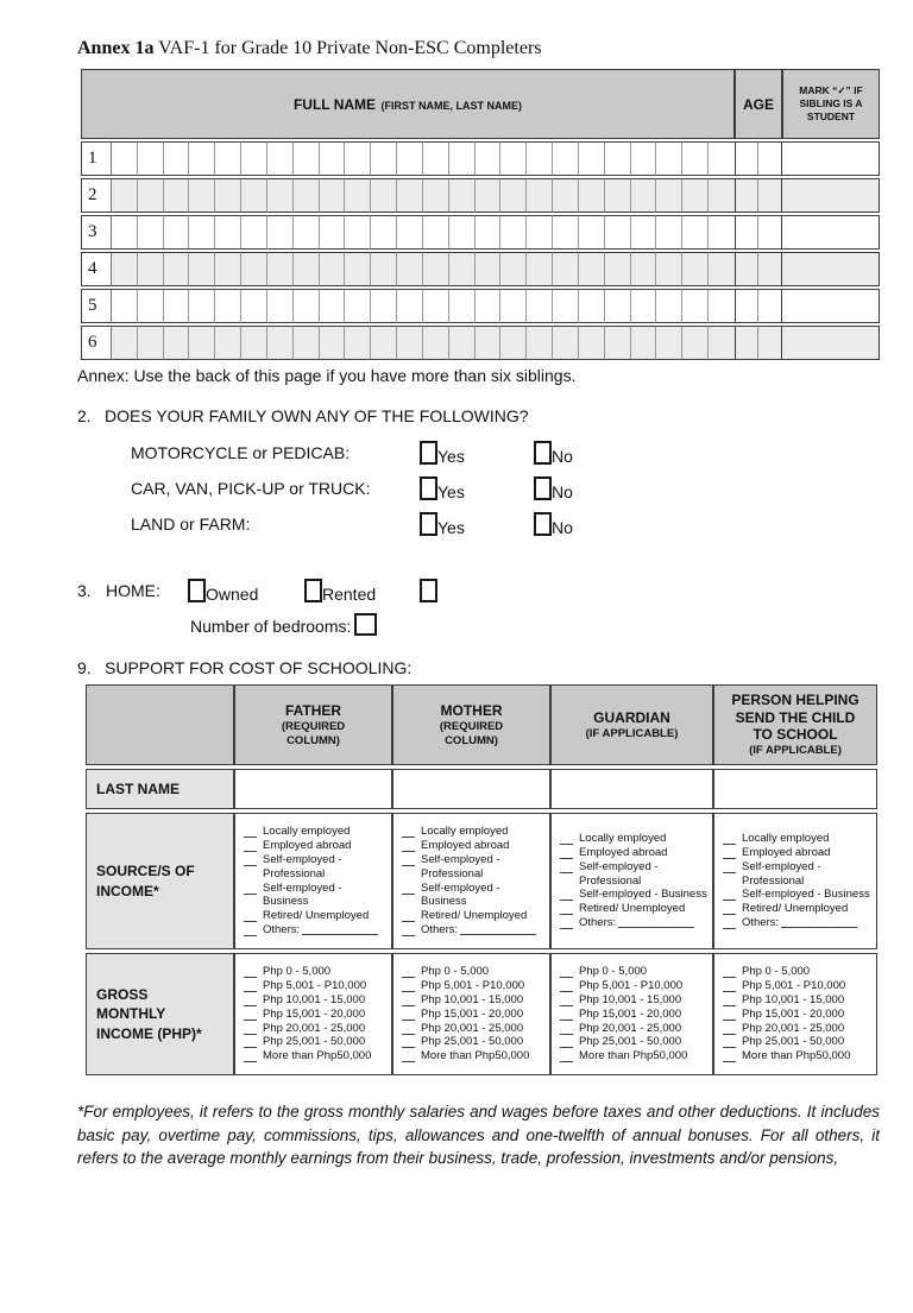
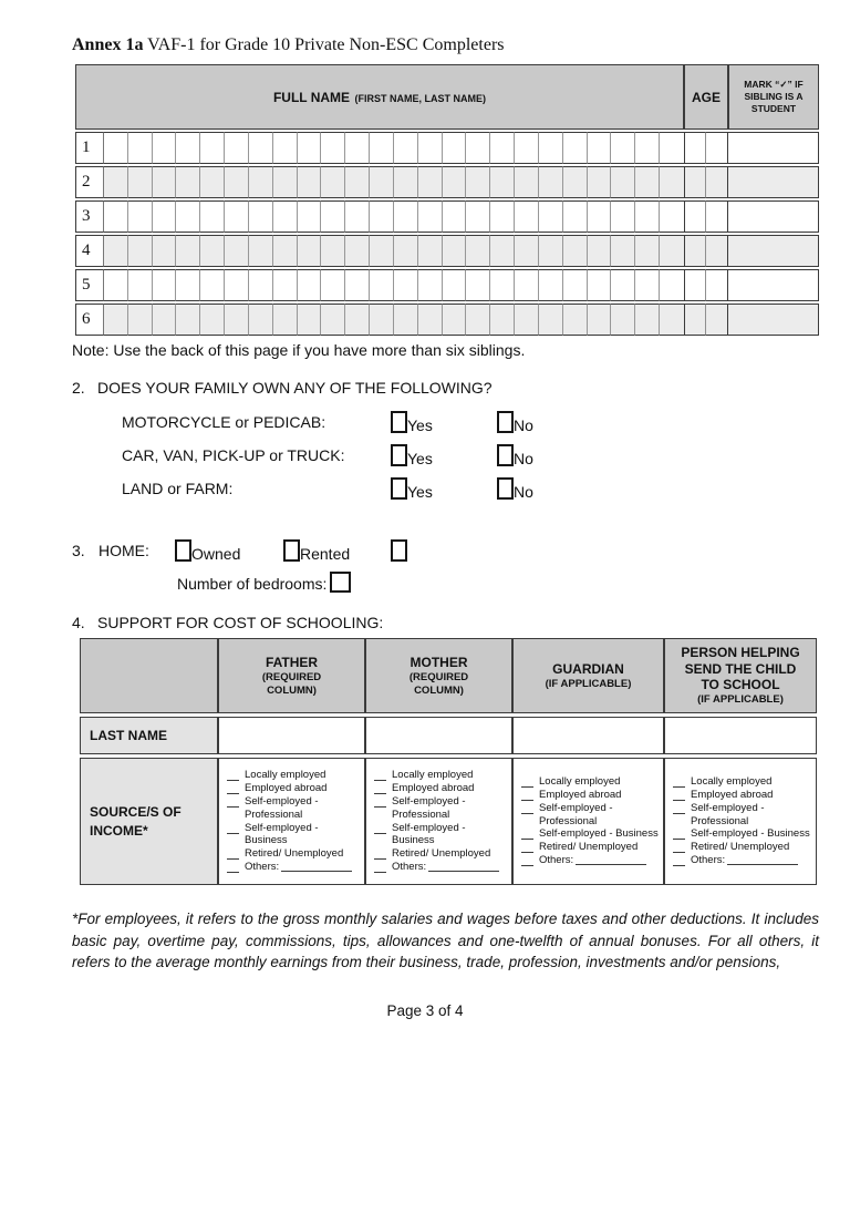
  Annex 1a VAF-1 for Grade 10 Private Non-ESC Completers
  FULL NAME (FIRST NAME, LAST NAME)	AGE	MARK “✓” IFSIBLING IS ASTUDENT
  1
  2
  3
  4
  5
  6
- Annex: Use the back of this page if you have more than six siblings.
+ Note: Use the back of this page if you have more than six siblings.
  2. DOES YOUR FAMILY OWN ANY OF THE FOLLOWING?
  MOTORCYCLE or PEDICAB:
  Yes
  No
  CAR, VAN, PICK-UP or TRUCK:
  Yes
  No
  LAND or FARM:
  Yes
  No
  3.
  HOME:
  Owned
  Rented
  Number of bedrooms:
- 9. SUPPORT FOR COST OF SCHOOLING:
+ 4. SUPPORT FOR COST OF SCHOOLING:
  	FATHER(REQUIREDCOLUMN)	MOTHER(REQUIREDCOLUMN)	GUARDIAN(IF APPLICABLE)	PERSON HELPINGSEND THE CHILDTO SCHOOL(IF APPLICABLE)
  LAST NAME
  SOURCE/S OFINCOME*	Locally employedEmployed abroadSelf-employed - ProfessionalSelf-employed - BusinessRetired/ UnemployedOthers:	Locally employedEmployed abroadSelf-employed - ProfessionalSelf-employed - BusinessRetired/ UnemployedOthers:	Locally employedEmployed abroadSelf-employed - ProfessionalSelf-employed - BusinessRetired/ UnemployedOthers:	Locally employedEmployed abroadSelf-employed - ProfessionalSelf-employed - BusinessRetired/ UnemployedOthers:
- GROSSMONTHLYINCOME (PHP)*	Php 0 - 5,000Php 5,001 - P10,000Php 10,001 - 15,000Php 15,001 - 20,000Php 20,001 - 25,000Php 25,001 - 50,000More than Php50,000	Php 0 - 5,000Php 5,001 - P10,000Php 10,001 - 15,000Php 15,001 - 20,000Php 20,001 - 25,000Php 25,001 - 50,000More than Php50,000	Php 0 - 5,000Php 5,001 - P10,000Php 10,001 - 15,000Php 15,001 - 20,000Php 20,001 - 25,000Php 25,001 - 50,000More than Php50,000	Php 0 - 5,000Php 5,001 - P10,000Php 10,001 - 15,000Php 15,001 - 20,000Php 20,001 - 25,000Php 25,001 - 50,000More than Php50,000
  *For employees, it refers to the gross monthly salaries and wages before taxes and other deductions. It includes basic pay, overtime pay, commissions, tips, allowances and one-twelfth of annual bonuses. For all others, it refers to the average monthly earnings from their business, trade, profession, investments and/or pensions,
+ Page 3 of 4
